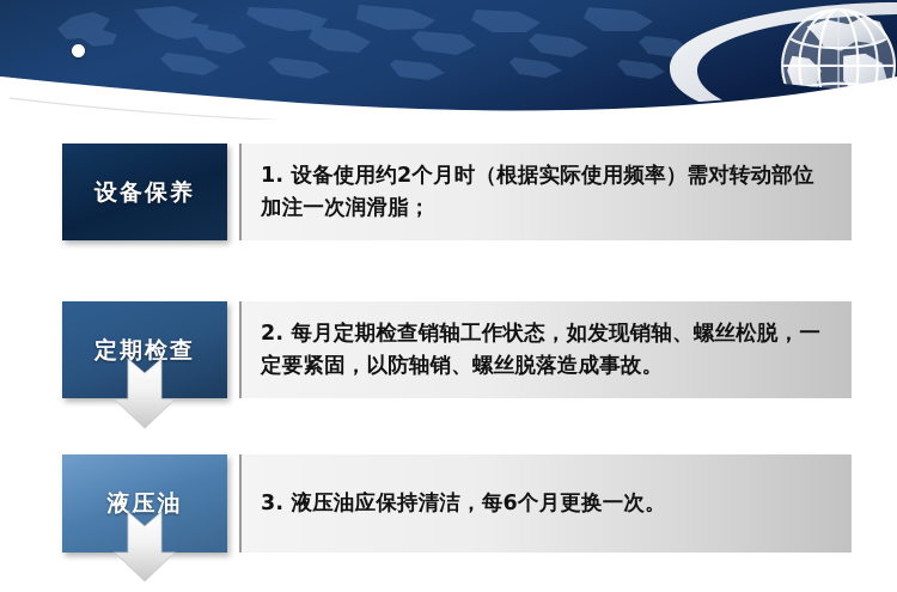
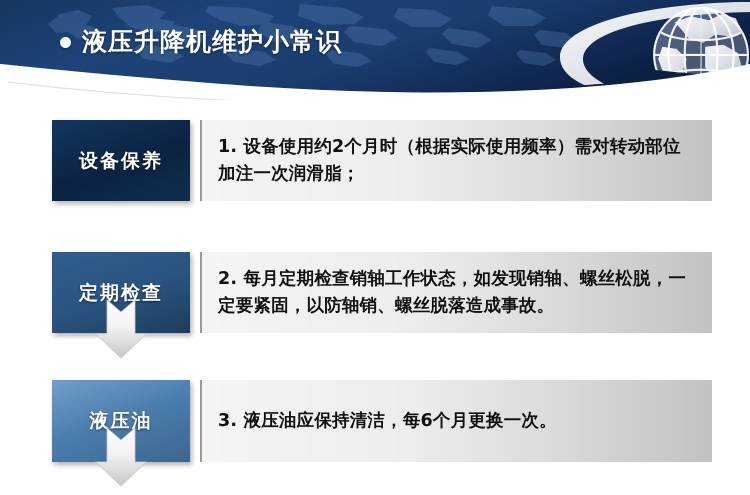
+ 液压升降机维护小常识
  设备保养
  1. 设备使用约2个月时（根据实际使用频率）需对转动部位加注一次润滑脂；
  定期检查
  2. 每月定期检查销轴工作状态，如发现销轴、螺丝松脱，一定要紧固，以防轴销、螺丝脱落造成事故。
  液压油
  3. 液压油应保持清洁，每6个月更换一次。
